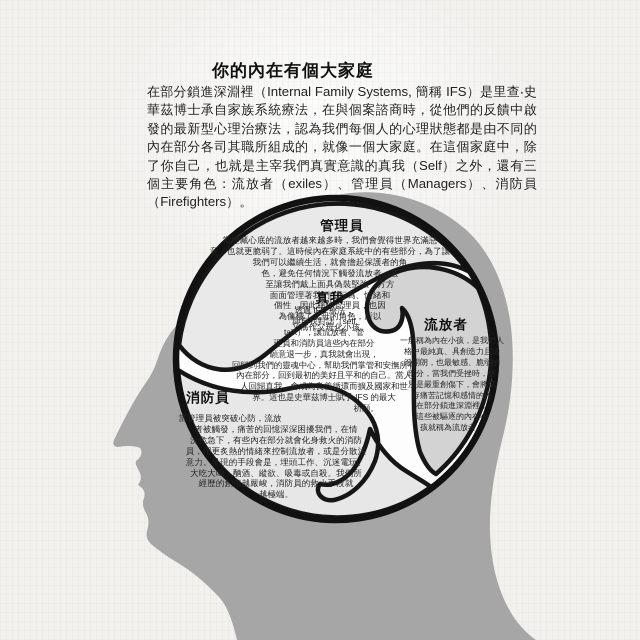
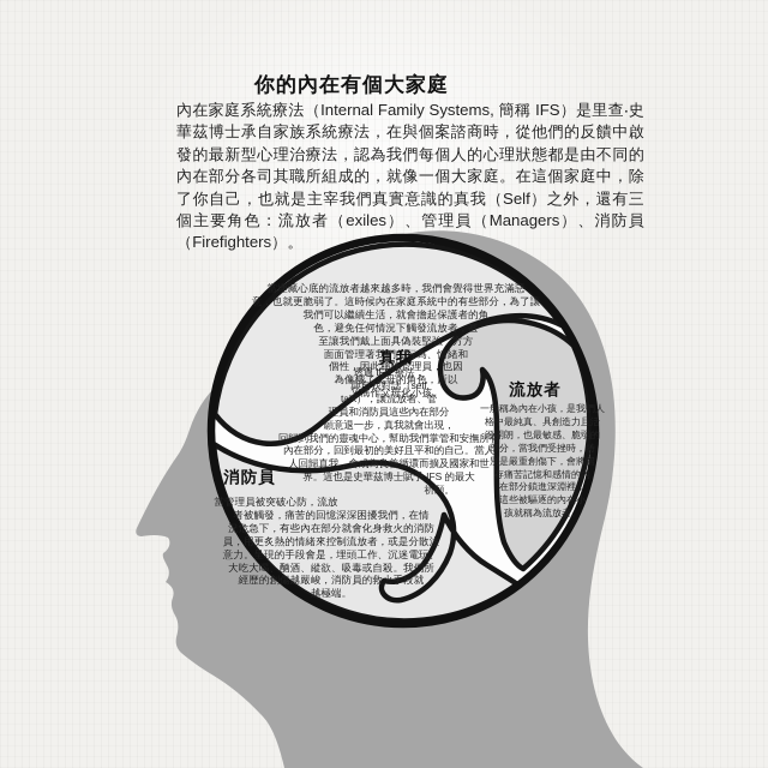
  你的內在有個大家庭
- 在部分鎖進深淵裡（Internal Family Systems, 簡稱 IFS）是里查‧史華茲博士承自家族系統療法，在與個案諮商時，從他們的反饋中啟發的最新型心理治療法，認為我們每個人的心理狀態都是由不同的內在部分各司其職所組成的，就像一個大家庭。在這個家庭中，除了你自己，也就是主宰我們真實意識的真我（Self）之外，還有三個主要角色：流放者（exiles）、管理員（Managers）、消防員（Firefighters）。
+ 內在家庭系統療法（Internal Family Systems, 簡稱 IFS）是里查‧史華茲博士承自家族系統療法，在與個案諮商時，從他們的反饋中啟發的最新型心理治療法，認為我們每個人的心理狀態都是由不同的內在部分各司其職所組成的，就像一個大家庭。在這個家庭中，除了你自己，也就是主宰我們真實意識的真我（Self）之外，還有三個主要角色：流放者（exiles）、管理員（Managers）、消防員（Firefighters）。
- 管理員
  當埋藏心底的流放者越來越多時，我們會覺得世界充滿惡
  意，也就更脆弱了。這時候內在家庭系統中的有些部分，為了讓
  我們可以繼續生活，就會擔起保護者的角
  色，避免任何情況下觸發流放者，甚
  至讓我們戴上面具偽裝堅強，方方
  面面管理著我們的行為、情緒和
  個性，因此稱作管理員，也因
  為像極了父母的角色，所以
  又稱作父母化小孩。
  真我
  透過 IFS 療法，
  與自我對話（self
  talk），讓流放者、管
  理員和消防員這些內在部分
  願意退一步，真我就會出現，
  回歸到我們的靈魂中心，幫助我們掌管和安撫所有
  內在部分，回到最初的美好且平和的自己。當人
  人回歸真我，會成為良善循環而擴及國家和世
  界。這也是史華茲博士賦予 IFS 的最大
  祈願。
  流放者
  一般稱為內在小孩，是我們人
  格中最純真、具創造力且活
  潑開朗，也最敏感、脆弱的
  部分，當我們受挫時，特
  別是嚴重創傷下，會將留
  存痛苦記憶和感情的內
  在部分鎖進深淵裡，
  這些被驅逐的內在小
  孩就稱為流放者。
  消防員
  當管理員被突破心防，流放
  者被觸發，痛苦的回憶深深困擾我們，在情
  況危急下，有些內在部分就會化身救火的消防
  員，用更炙熱的情緒來控制流放者，或是分散注
  意力。呈現的手段會是，埋頭工作、沉迷電玩、
  大吃大喝、酗酒、縱欲、吸毒或自殺。我們所
  經歷的創傷越嚴峻，消防員的救火手段就
  越極端。
